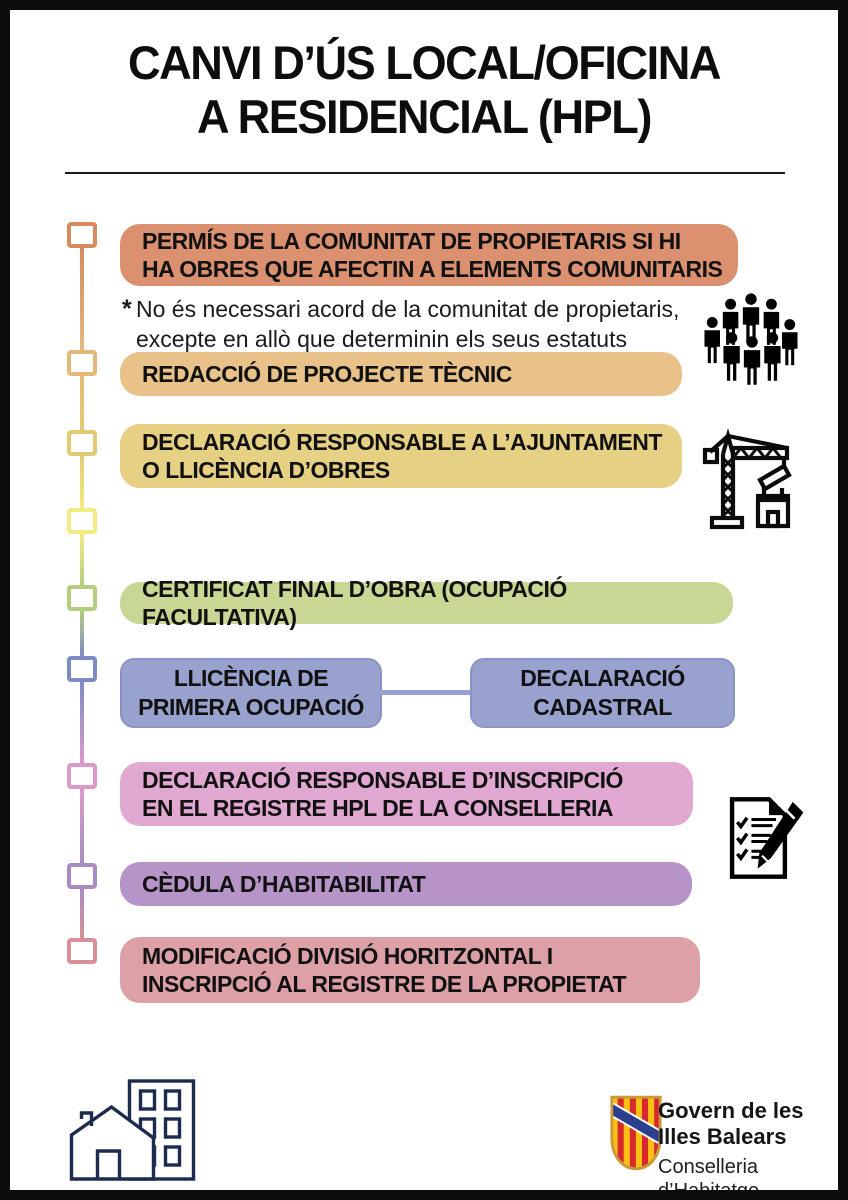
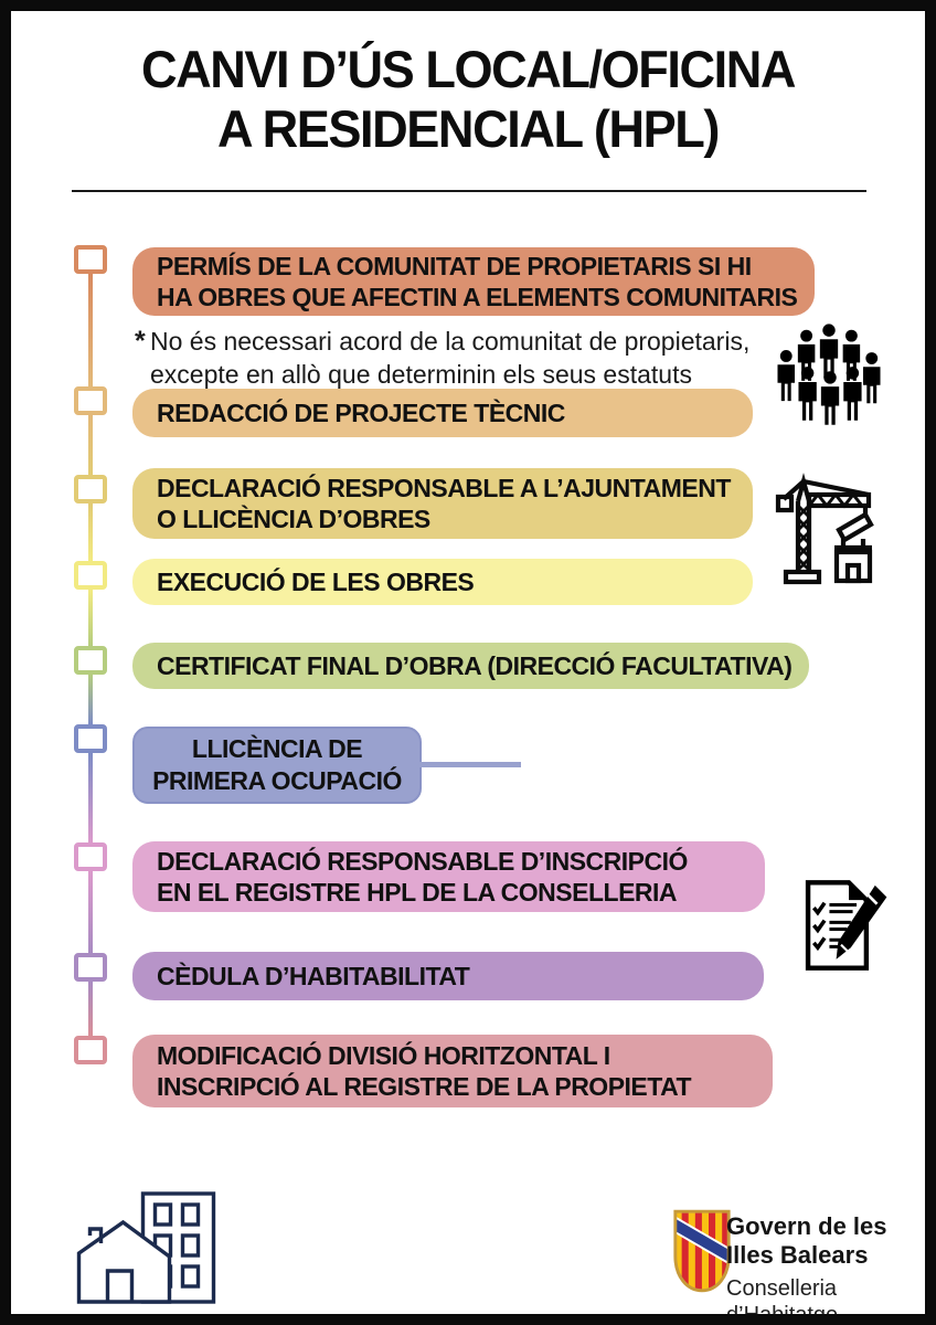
  CANVI D’ÚS LOCAL/OFICINA
  A RESIDENCIAL (HPL)
  PERMÍS DE LA COMUNITAT DE PROPIETARIS SI HI
  HA OBRES QUE AFECTIN A ELEMENTS COMUNITARIS
  *
  No és necessari acord de la comunitat de propietaris,
  excepte en allò que determinin els seus estatuts
  REDACCIÓ DE PROJECTE TÈCNIC
  DECLARACIÓ RESPONSABLE A L’AJUNTAMENT
  O LLICÈNCIA D’OBRES
+ EXECUCIÓ DE LES OBRES
- CERTIFICAT FINAL D’OBRA (OCUPACIÓ FACULTATIVA)
+ CERTIFICAT FINAL D’OBRA (DIRECCIÓ FACULTATIVA)
  LLICÈNCIA DE
  PRIMERA OCUPACIÓ
- DECALARACIÓ
- CADASTRAL
  DECLARACIÓ RESPONSABLE D’INSCRIPCIÓ
  EN EL REGISTRE HPL DE LA CONSELLERIA
  CÈDULA D’HABITABILITAT
  MODIFICACIÓ DIVISIÓ HORITZONTAL I
  INSCRIPCIÓ AL REGISTRE DE LA PROPIETAT
  Govern de les
  Illes Balears
